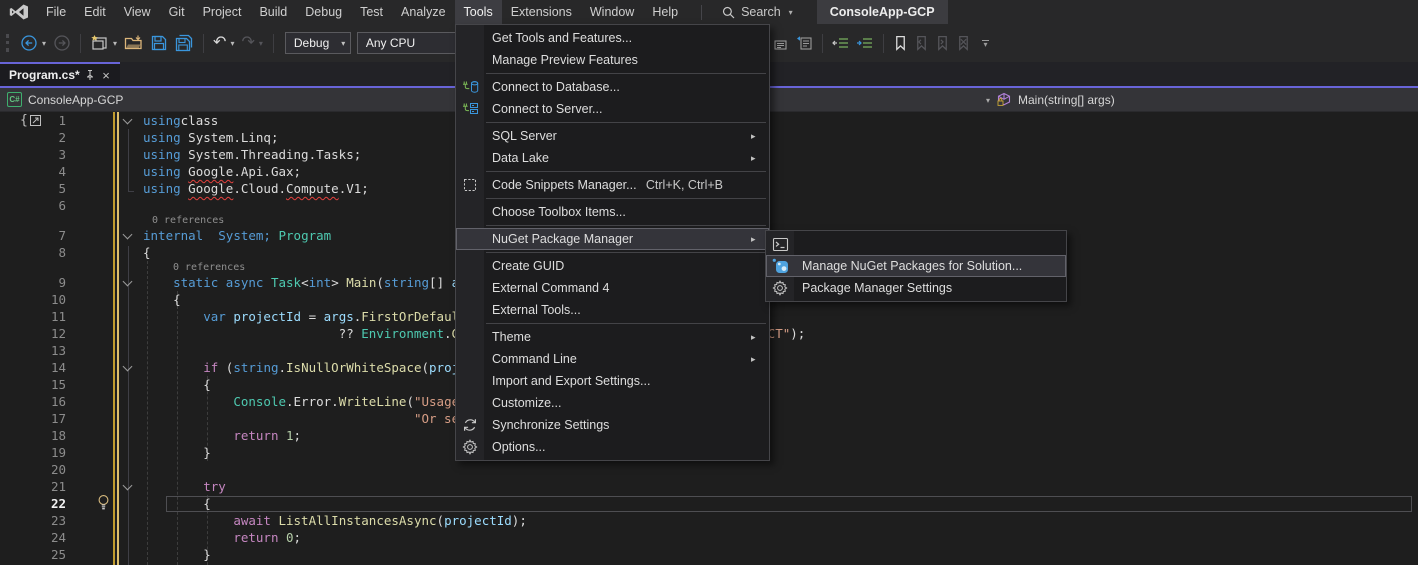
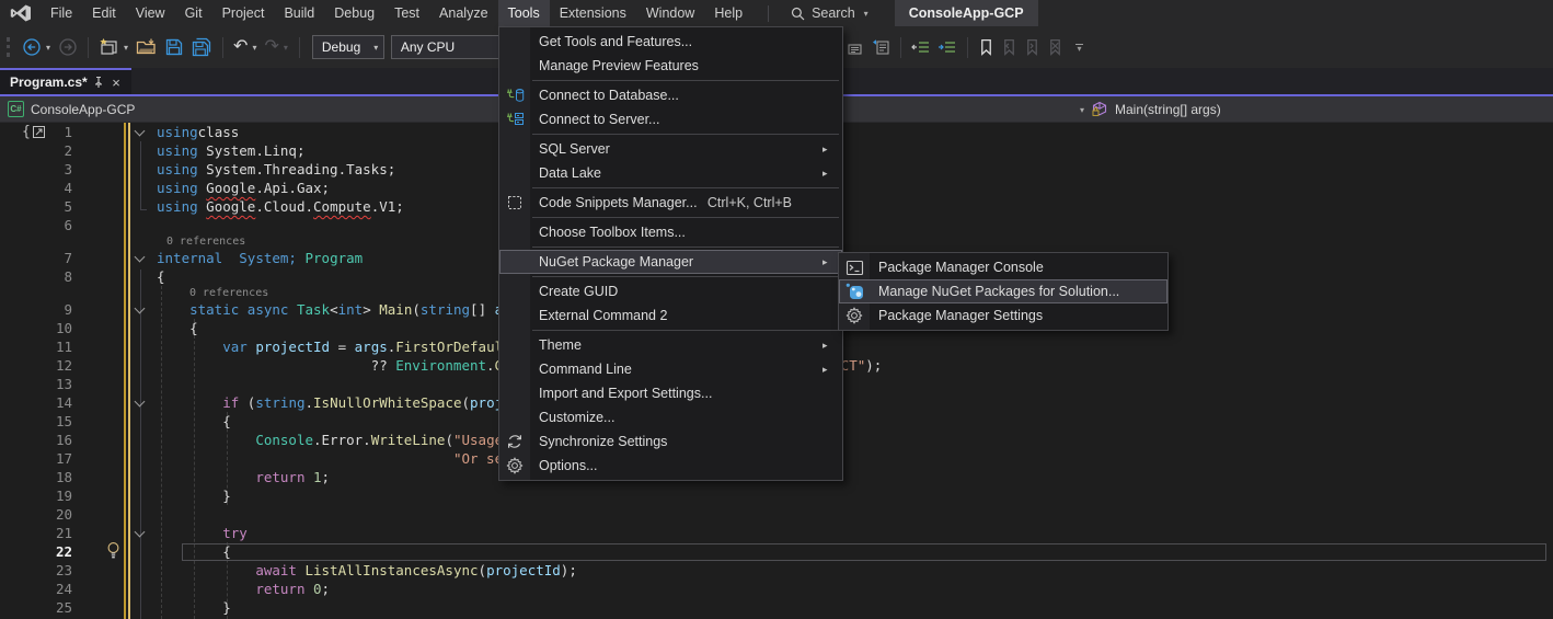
  File
  Edit
  View
  Git
  Project
  Build
  Debug
  Test
  Analyze
  Tools
  Extensions
  Window
  Help
  Search
  ▾
  ConsoleApp-GCP
  ▾
  ▾
  ↶
  ▾
  ↷
  ▾
  Debug
  ▾
  Any CPU
  ▾
  Program.cs*
  ×
  C#
  ConsoleApp-GCP
  ▾
  Main(string[] args)
  {
  1
  usingclass
  2
  using System.Linq;
  3
  using System.Threading.Tasks;
  4
  using Google.Api.Gax;
  5
  using Google.Cloud.Compute.V1;
  6
  0 references
  7
  internal System; Program
  8
  {
  0 references
  9
  static async Task<int> Main(string[]
  10
  {
  11
  var projectId = args.FirstOrDefau
  12
  13
  14
  if (string.IsNullOrWhiteSpace(pro
  15
  {
  16
  17
  18
  return 1;
  19
  }
  20
  21
  try
  22
  {
  23
  await ListAllInstancesAsync(projectId);
  24
  return 0;
  25
  }
  Get Tools and Features...
  Manage Preview Features
  Connect to Database...
  Connect to Server...
  SQL Server
  ▸
  Data Lake
  ▸
  Code Snippets Manager...
  Ctrl+K, Ctrl+B
  Choose Toolbox Items...
  NuGet Package Manager
  ▸
  Create GUID
- External Command 4
+ External Command 2
- External Tools...
  Theme
  ▸
  Command Line
  ▸
  Import and Export Settings...
  Customize...
  Synchronize Settings
  Options...
+ Package Manager Console
  Manage NuGet Packages for Solution...
  Package Manager Settings
